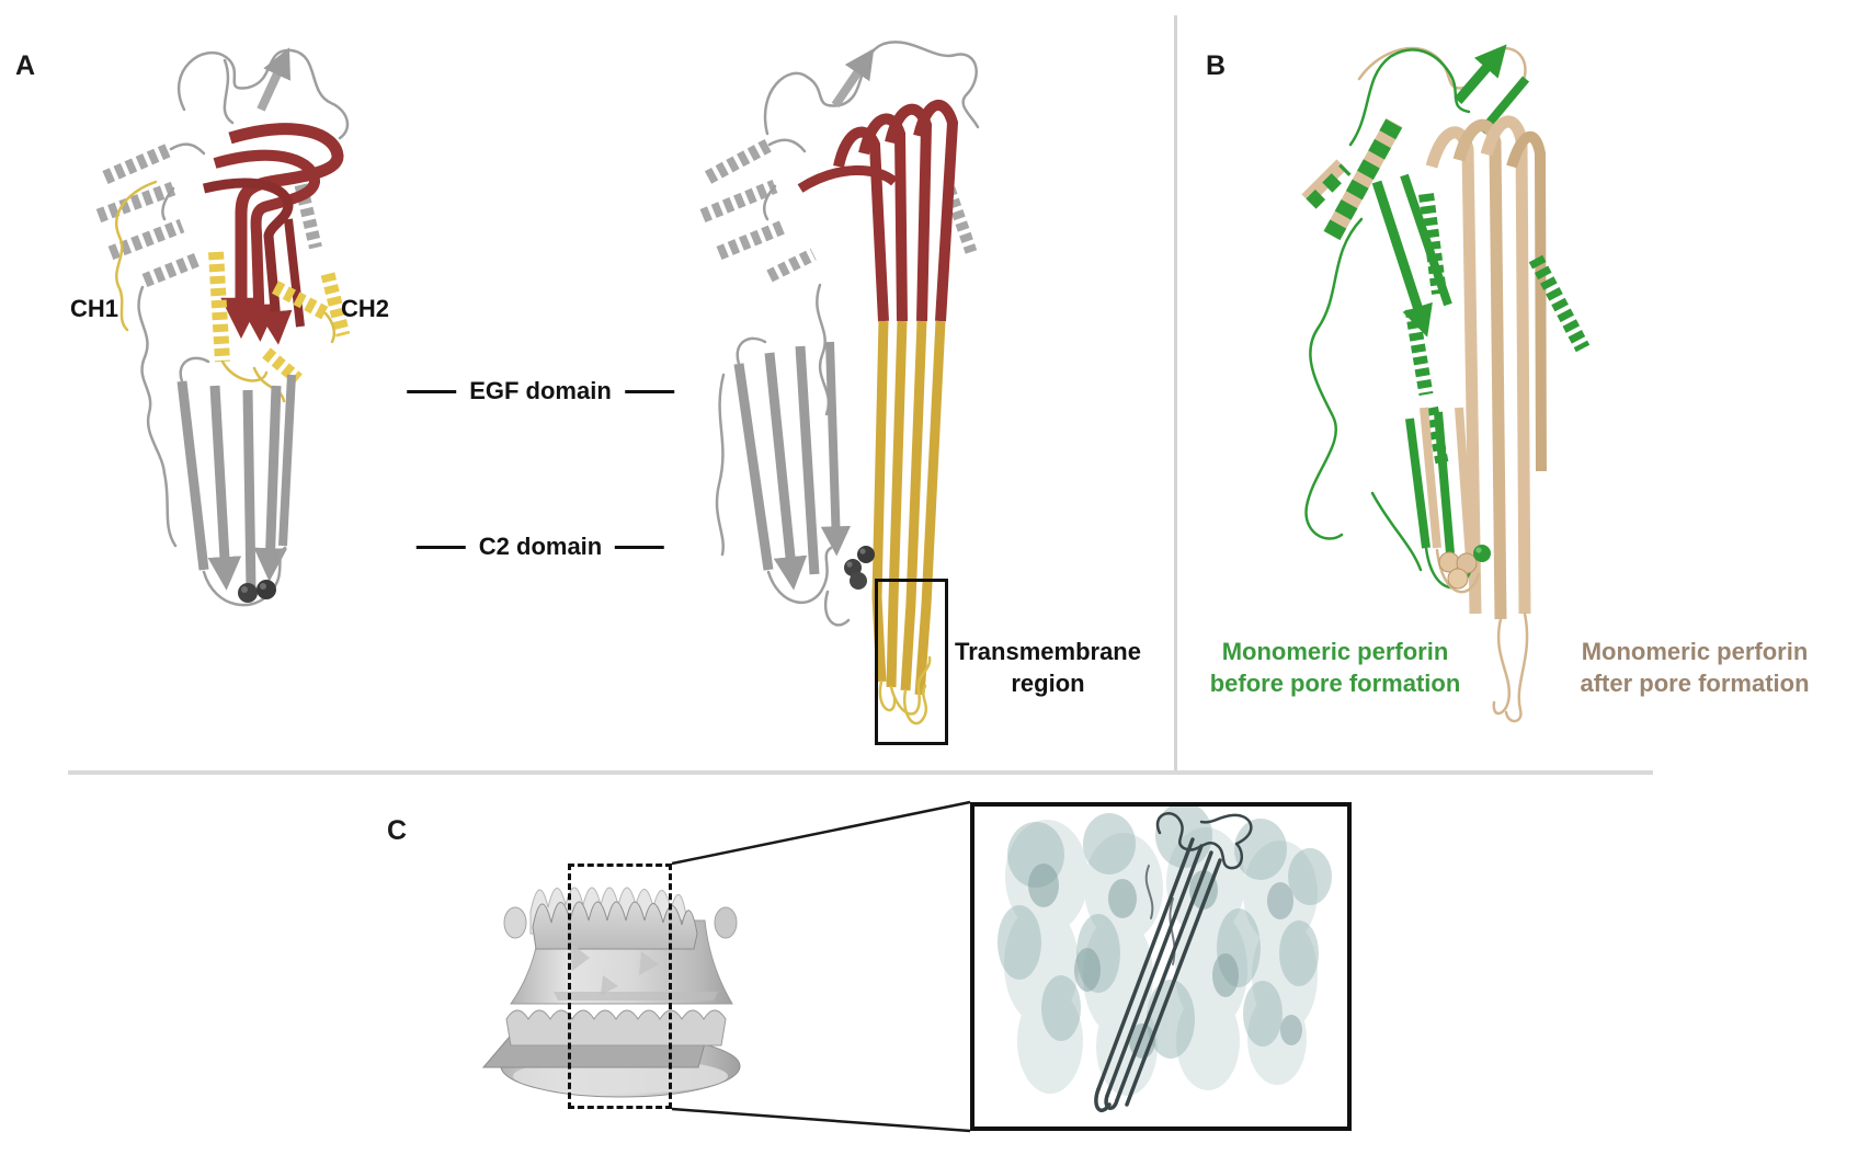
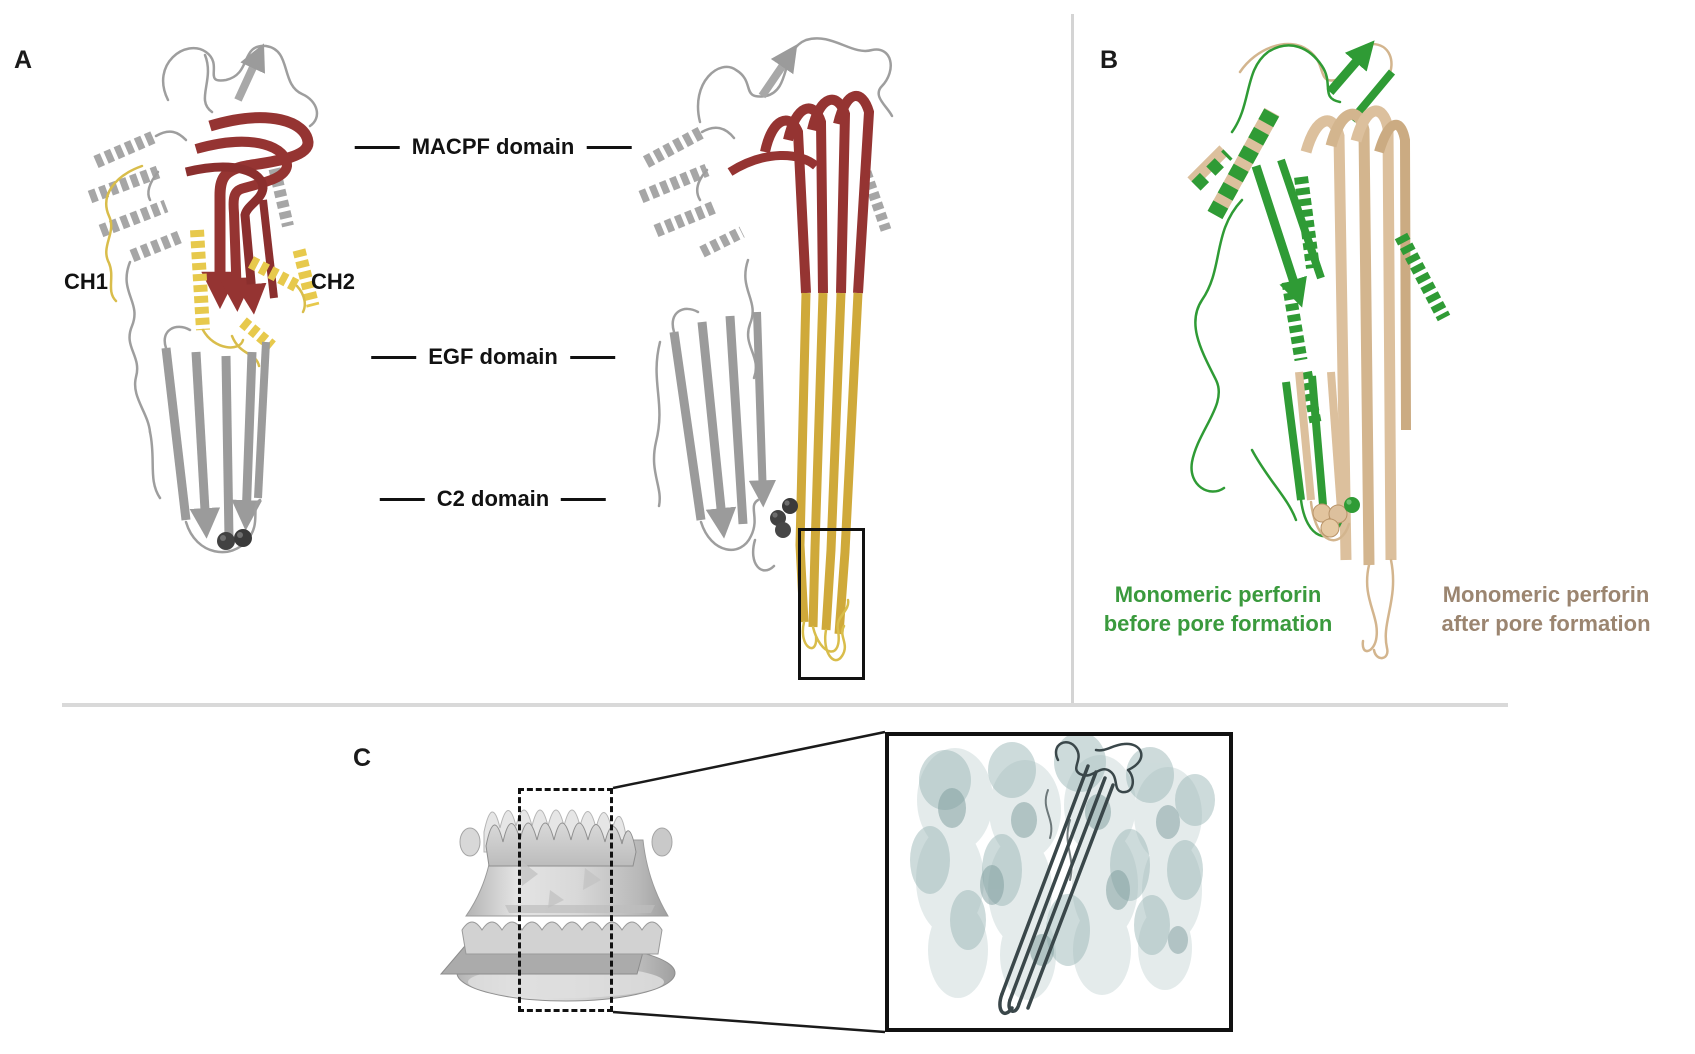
  A
  B
  C
+ MACPF domain
  EGF domain
  C2 domain
  CH1
  CH2
- Transmembrane
- region
  Monomeric perforin
  before pore formation
  Monomeric perforin
  after pore formation
